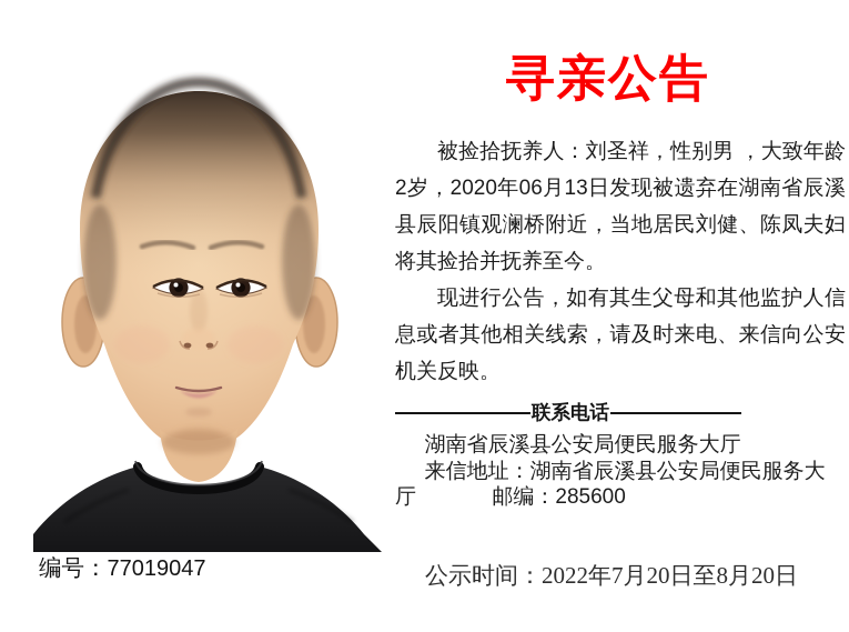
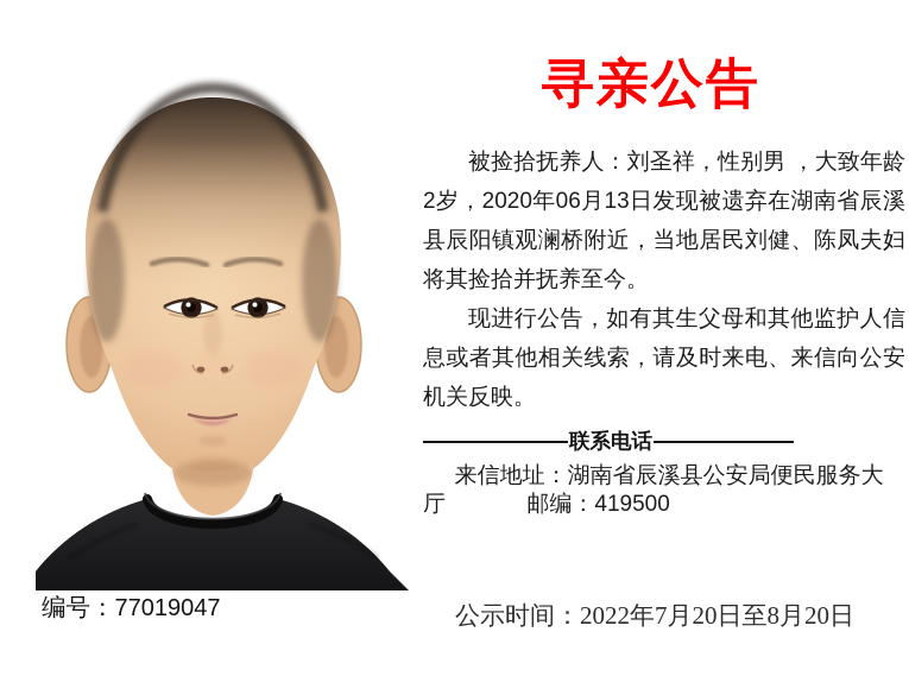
  寻亲公告
  被捡拾抚养人：刘圣祥，性别男 ，大致年龄2岁，2020年06月13日发现被遗弃在湖南省辰溪县辰阳镇观澜桥附近，当地居民刘健、陈凤夫妇将其捡拾并抚养至今。
  现进行公告，如有其生父母和其他监护人信息或者其他相关线索，请及时来电、来信向公安机关反映。
  联系电话
- 湖南省辰溪县公安局便民服务大厅
- 来信地址：湖南省辰溪县公安局便民服务大厅 邮编：285600
+ 来信地址：湖南省辰溪县公安局便民服务大厅 邮编：419500
  编号：77019047
  公示时间：2022年7月20日至8月20日
